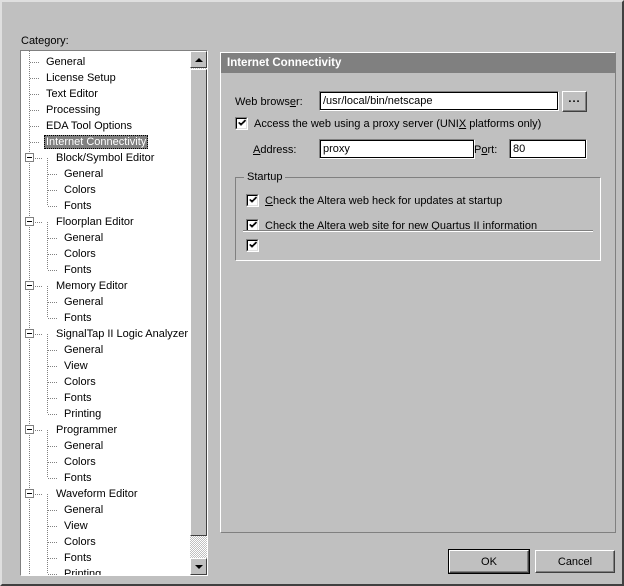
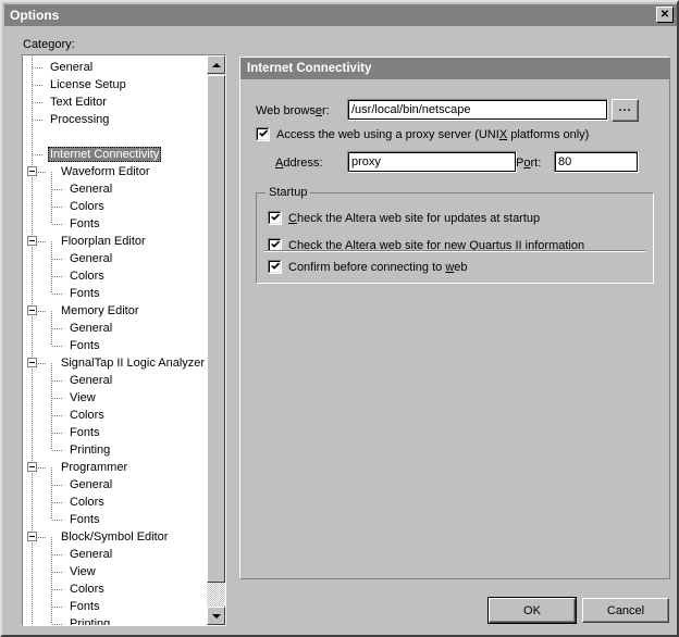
+ Options
+ ✕
  Category:
  General
  License Setup
  Text Editor
  Processing
- EDA Tool Options
  Internet Connectivity
- Block/Symbol Editor
+ Waveform Editor
  General
  Colors
  Fonts
  Floorplan Editor
  General
  Colors
  Fonts
  Memory Editor
  General
  Fonts
  SignalTap II Logic Analyzer
  General
  View
  Colors
  Fonts
  Printing
  Programmer
  General
  Colors
  Fonts
- Waveform Editor
+ Block/Symbol Editor
  General
  View
  Colors
  Fonts
  Printing
  Internet Connectivity
  Web browser:
  /usr/local/bin/netscape
  ...
  Access the web using a proxy server (UNIX platforms only)
  Address:
  proxy
  Port:
  80
  Startup
- Check the Altera web heck for updates at startup
+ Check the Altera web site for updates at startup
  Check the Altera web site for new Quartus II information
+ Confirm before connecting to web
  OK
  Cancel
